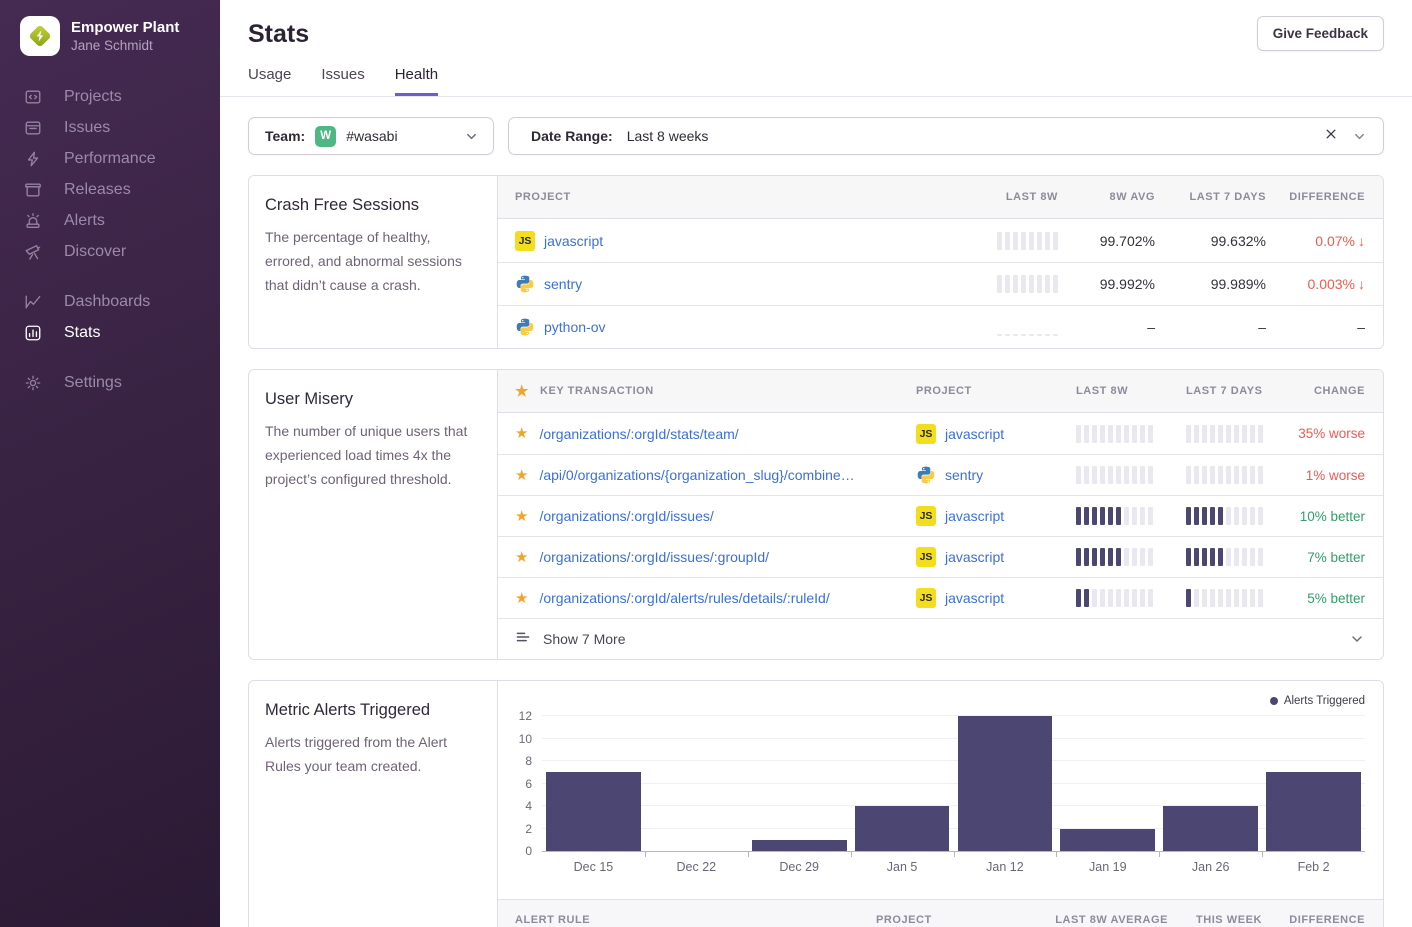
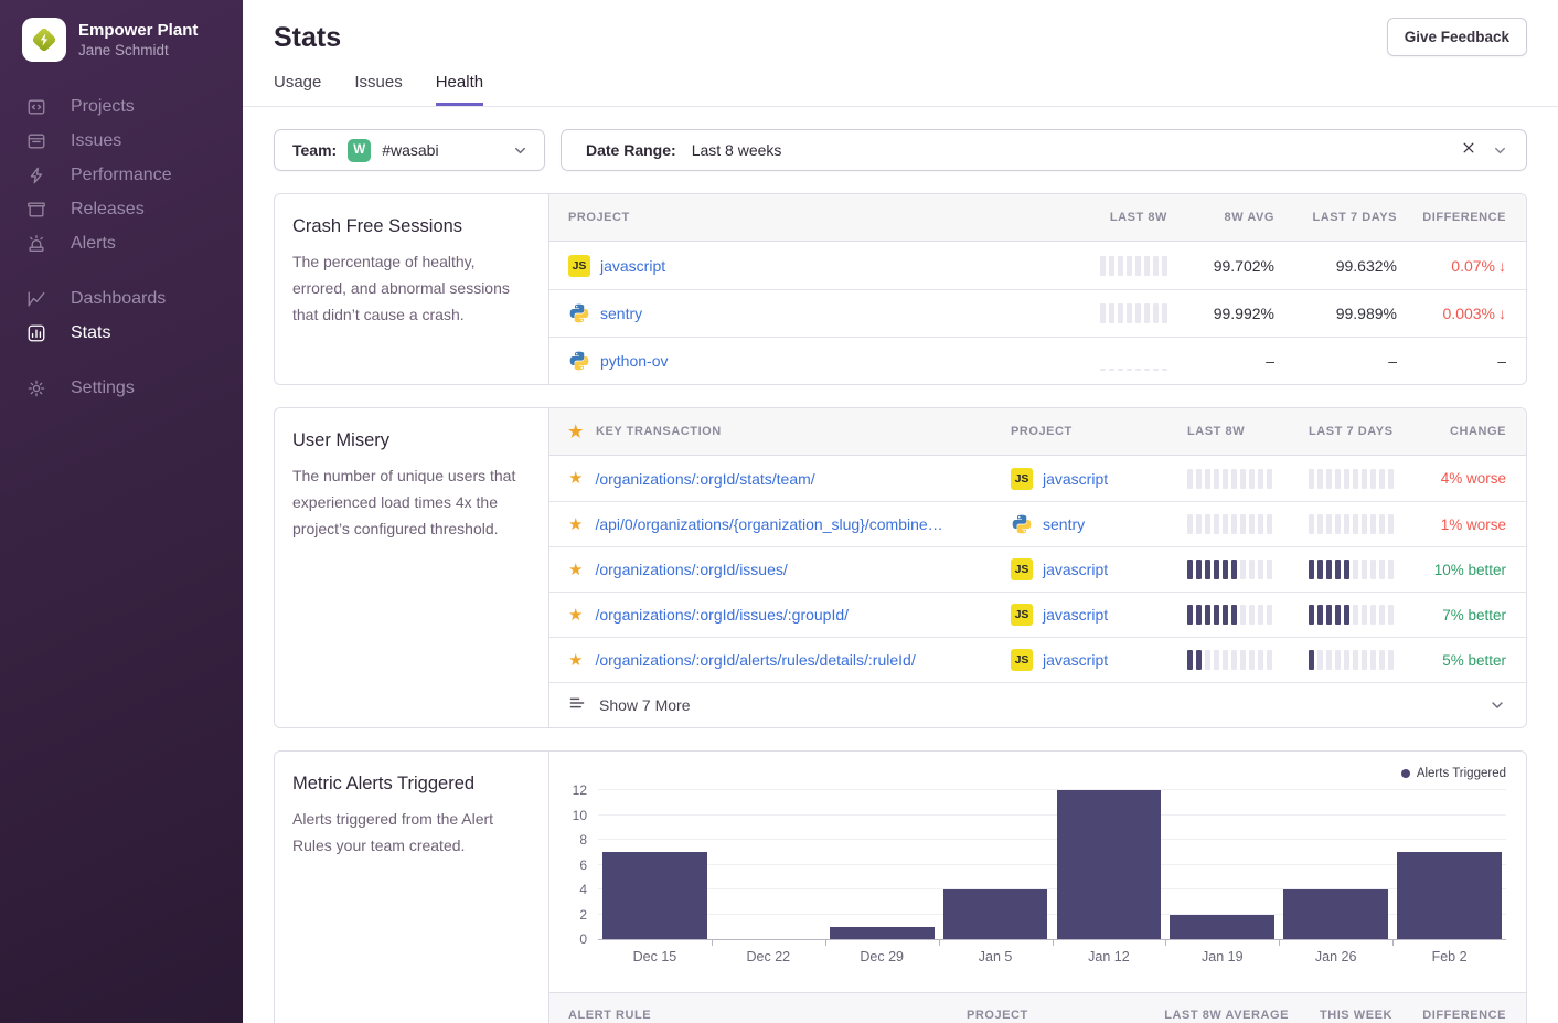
  Empower Plant
  Jane Schmidt
  Projects
  Issues
  Performance
  Releases
  Alerts
- Discover
  Dashboards
  Stats
  Settings
  Stats
  Give Feedback
  Usage
  Issues
  Health
  Team:
  W
  #wasabi
  Date Range:
  Last 8 weeks
  Crash Free Sessions
  The percentage of healthy, errored, and abnormal sessions that didn’t cause a crash.
  PROJECT
  LAST 8W
  8W AVG
  LAST 7 DAYS
  DIFFERENCE
  JS
  javascript
  99.702%
  99.632%
  0.07% ↓
  sentry
  99.992%
  99.989%
  0.003% ↓
  python-ov
  –
  –
  –
  User Misery
  The number of unique users that experienced load times 4x the project’s configured threshold.
  ★
  KEY TRANSACTION
  PROJECT
  LAST 8W
  LAST 7 DAYS
  CHANGE
  ★
  /organizations/:orgId/stats/team/
  JS
  javascript
- 35% worse
+ 4% worse
  ★
  /api/0/organizations/{organization_slug}/combine…
  sentry
  1% worse
  ★
  /organizations/:orgId/issues/
  JS
  javascript
  10% better
  ★
  /organizations/:orgId/issues/:groupId/
  JS
  javascript
  7% better
  ★
  /organizations/:orgId/alerts/rules/details/:ruleId/
  JS
  javascript
  5% better
  Show 7 More
  Metric Alerts Triggered
  Alerts triggered from the Alert Rules your team created.
  Alerts Triggered
  0
  2
  4
  6
  8
  10
  12
  Dec 15
  Dec 22
  Dec 29
  Jan 5
  Jan 12
  Jan 19
  Jan 26
  Feb 2
  ALERT RULE
  PROJECT
  LAST 8W AVERAGE
  THIS WEEK
  DIFFERENCE
